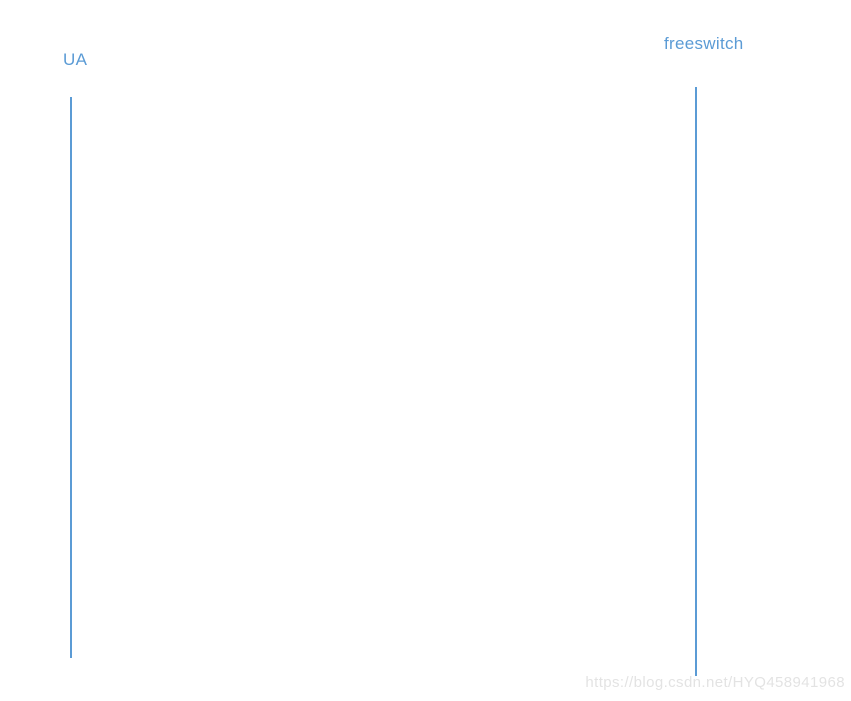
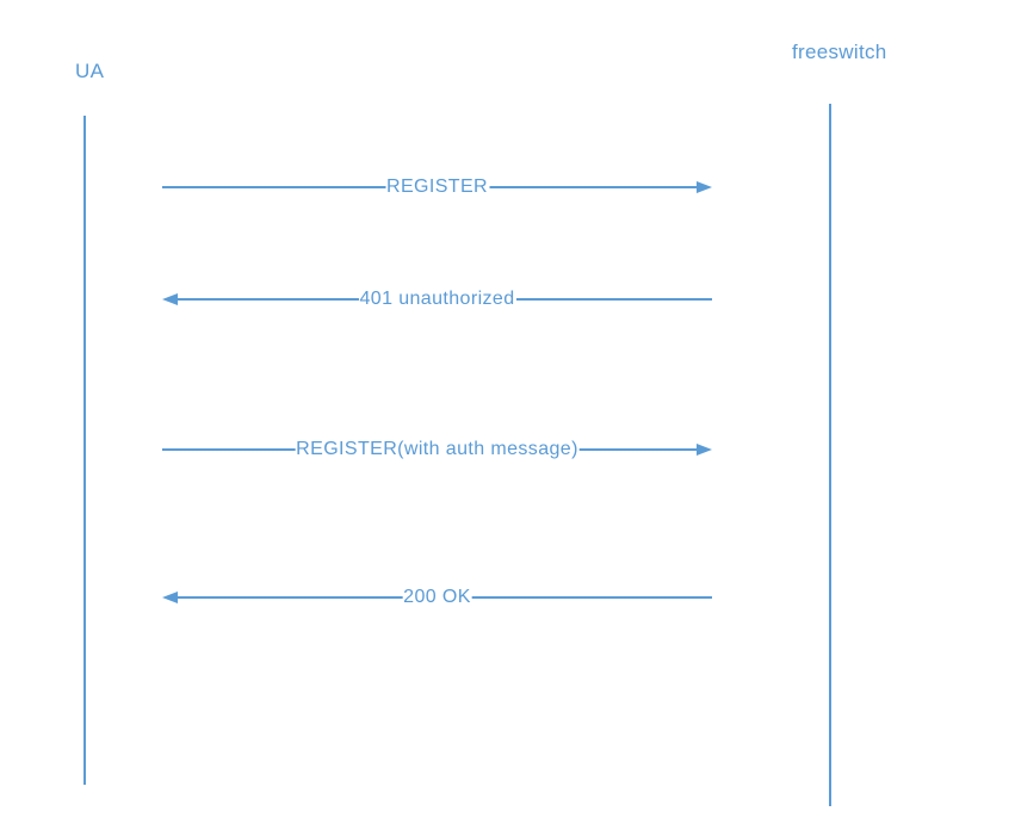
- https://blog.csdn.net/HYQ458941968
  UA
  freeswitch
+ REGISTER
+ 401 unauthorized
+ REGISTER(with auth message)
+ 200 OK
